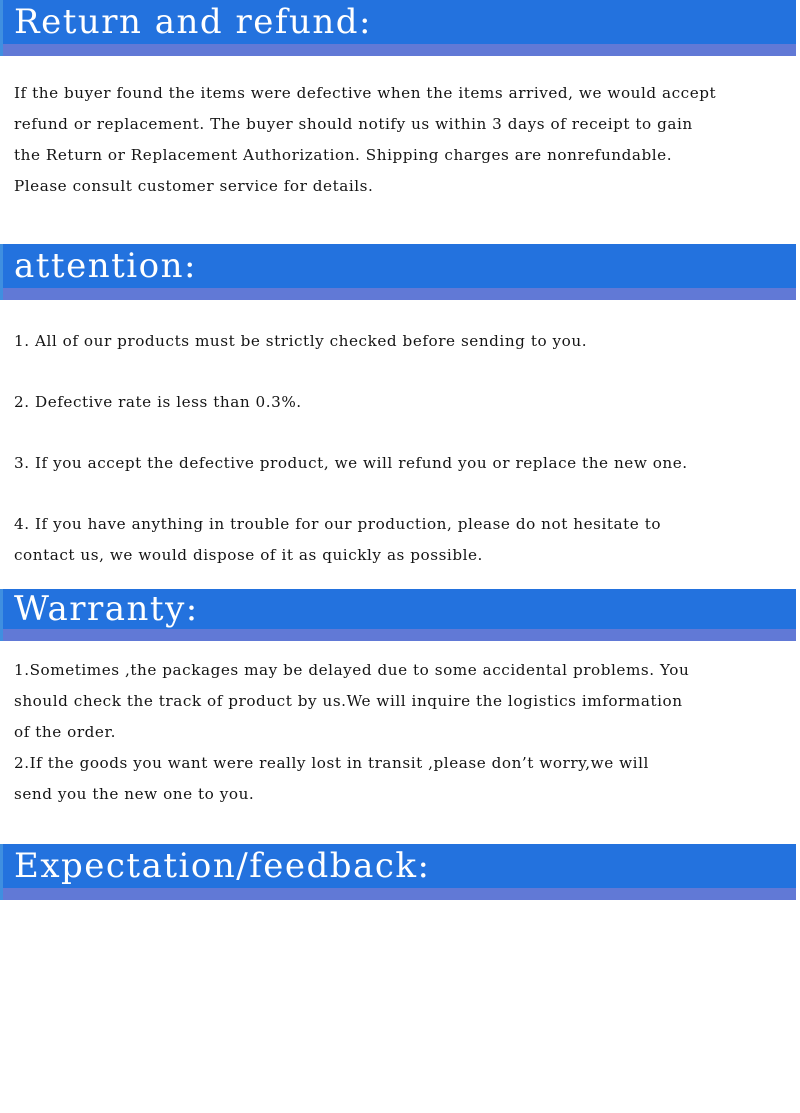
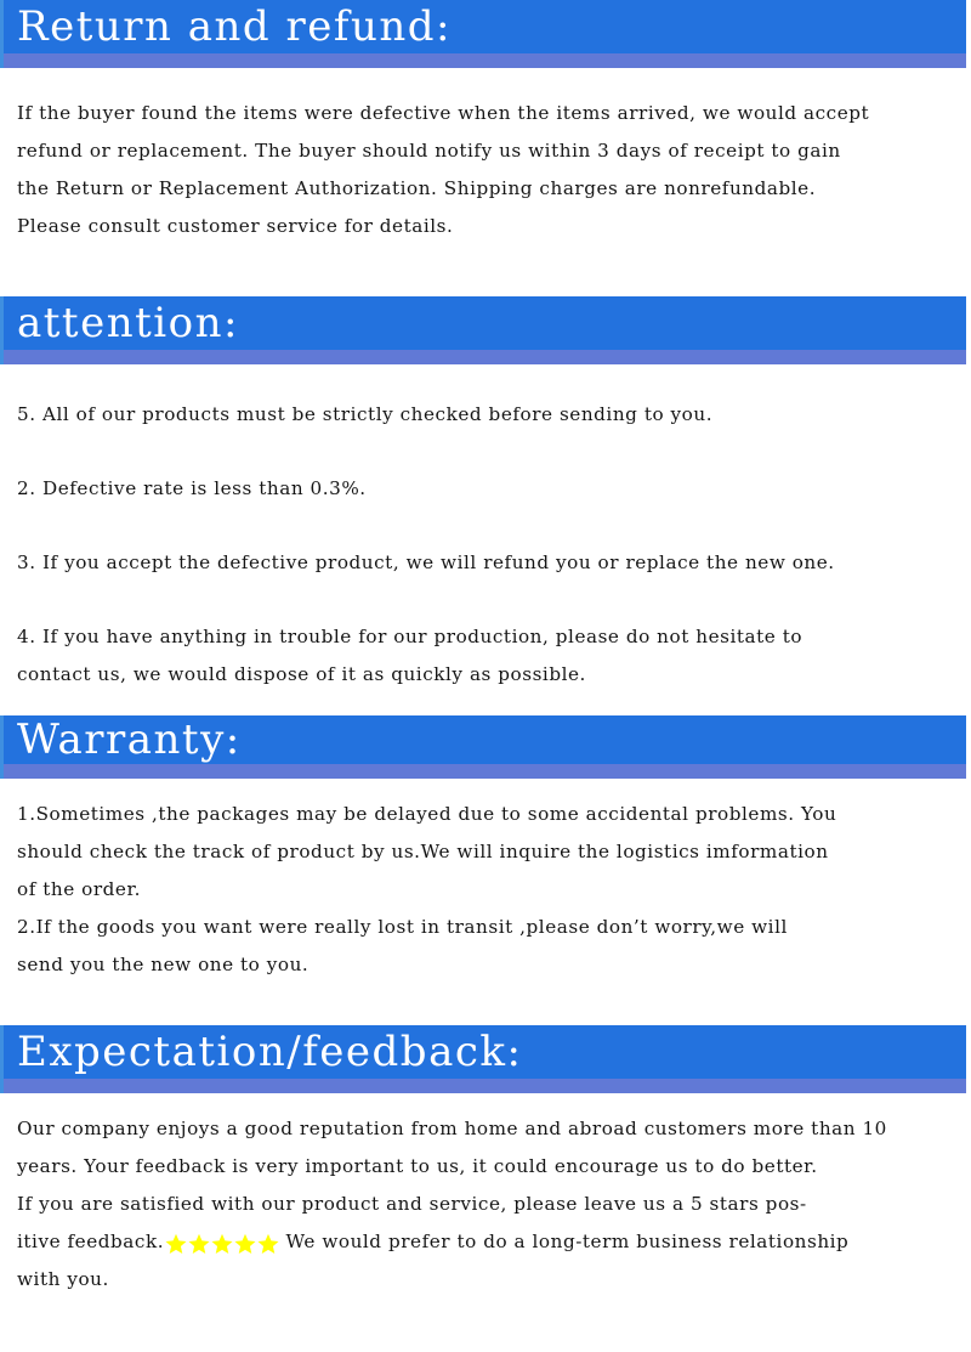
  Return and refund:
  If the buyer found the items were defective when the items arrived, we would accept
  refund or replacement. The buyer should notify us within 3 days of receipt to gain
  the Return or Replacement Authorization. Shipping charges are nonrefundable.
  Please consult customer service for details.
  attention:
- 1. All of our products must be strictly checked before sending to you.
+ 5. All of our products must be strictly checked before sending to you.
  2. Defective rate is less than 0.3%.
  3. If you accept the defective product, we will refund you or replace the new one.
  4. If you have anything in trouble for our production, please do not hesitate to
  contact us, we would dispose of it as quickly as possible.
  Warranty:
  1.Sometimes ,the packages may be delayed due to some accidental problems. You
  should check the track of product by us.We will inquire the logistics imformation
  of the order.
  2.If the goods you want were really lost in transit ,please don’t worry,we will
  send you the new one to you.
  Expectation/feedback:
+ Our company enjoys a good reputation from home and abroad customers more than 10
+ years. Your feedback is very important to us, it could encourage us to do better.
+ If you are satisfied with our product and service, please leave us a 5 stars pos-
+ itive feedback. We would prefer to do a long-term business relationship
+ with you.
